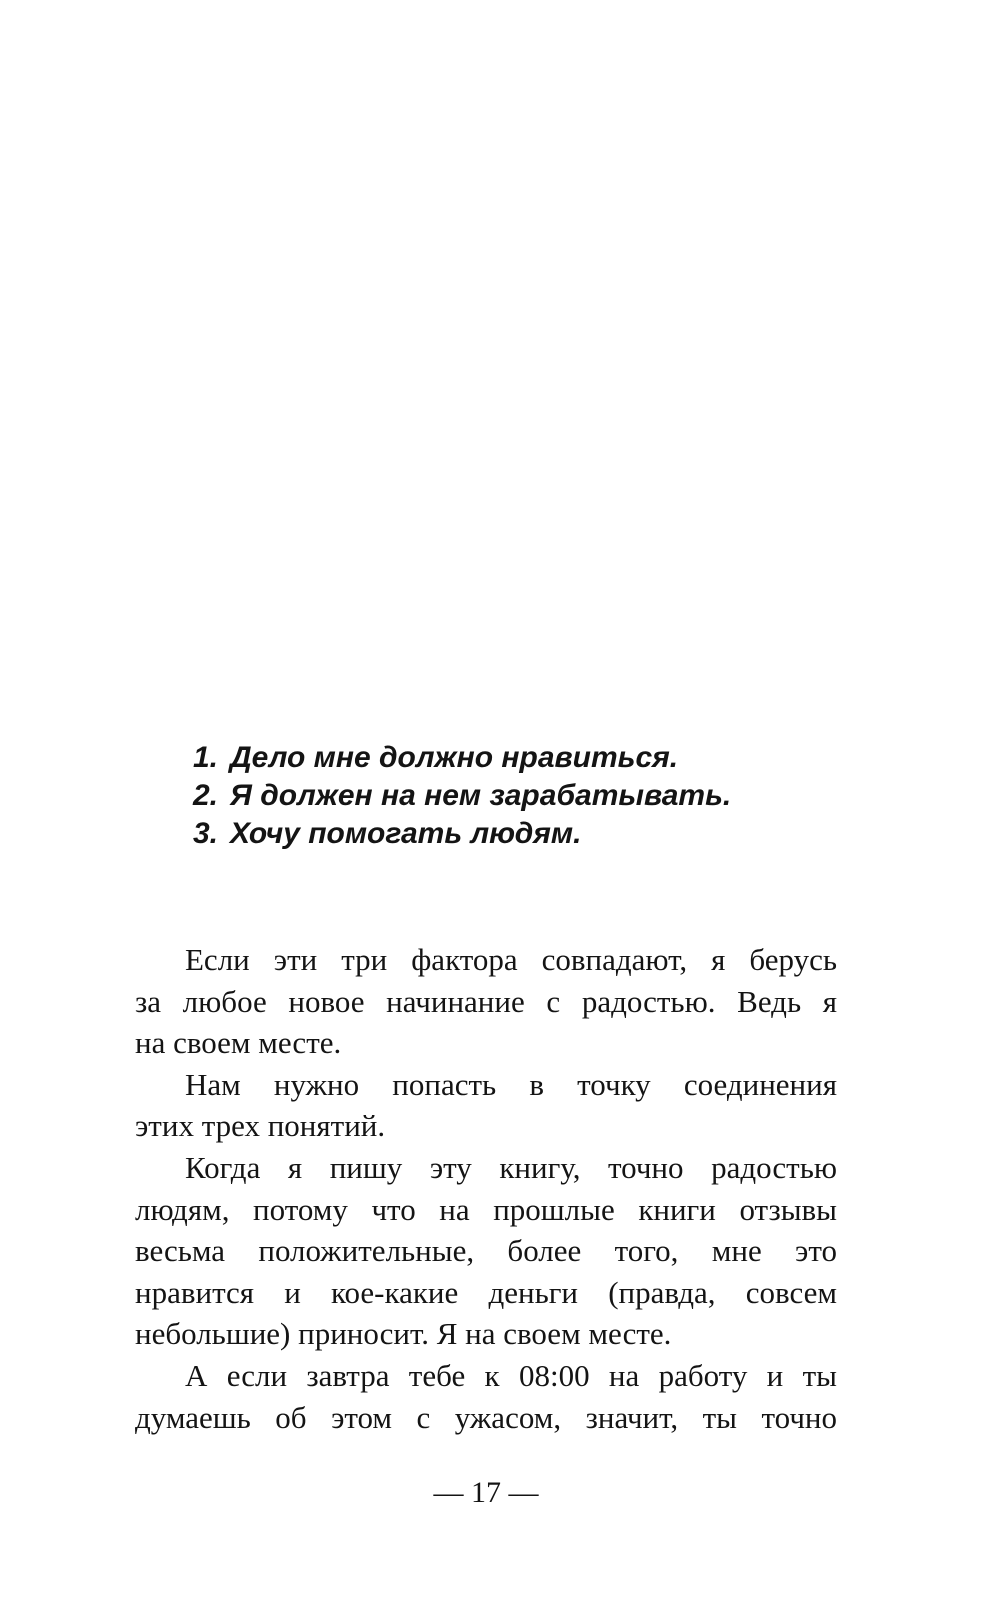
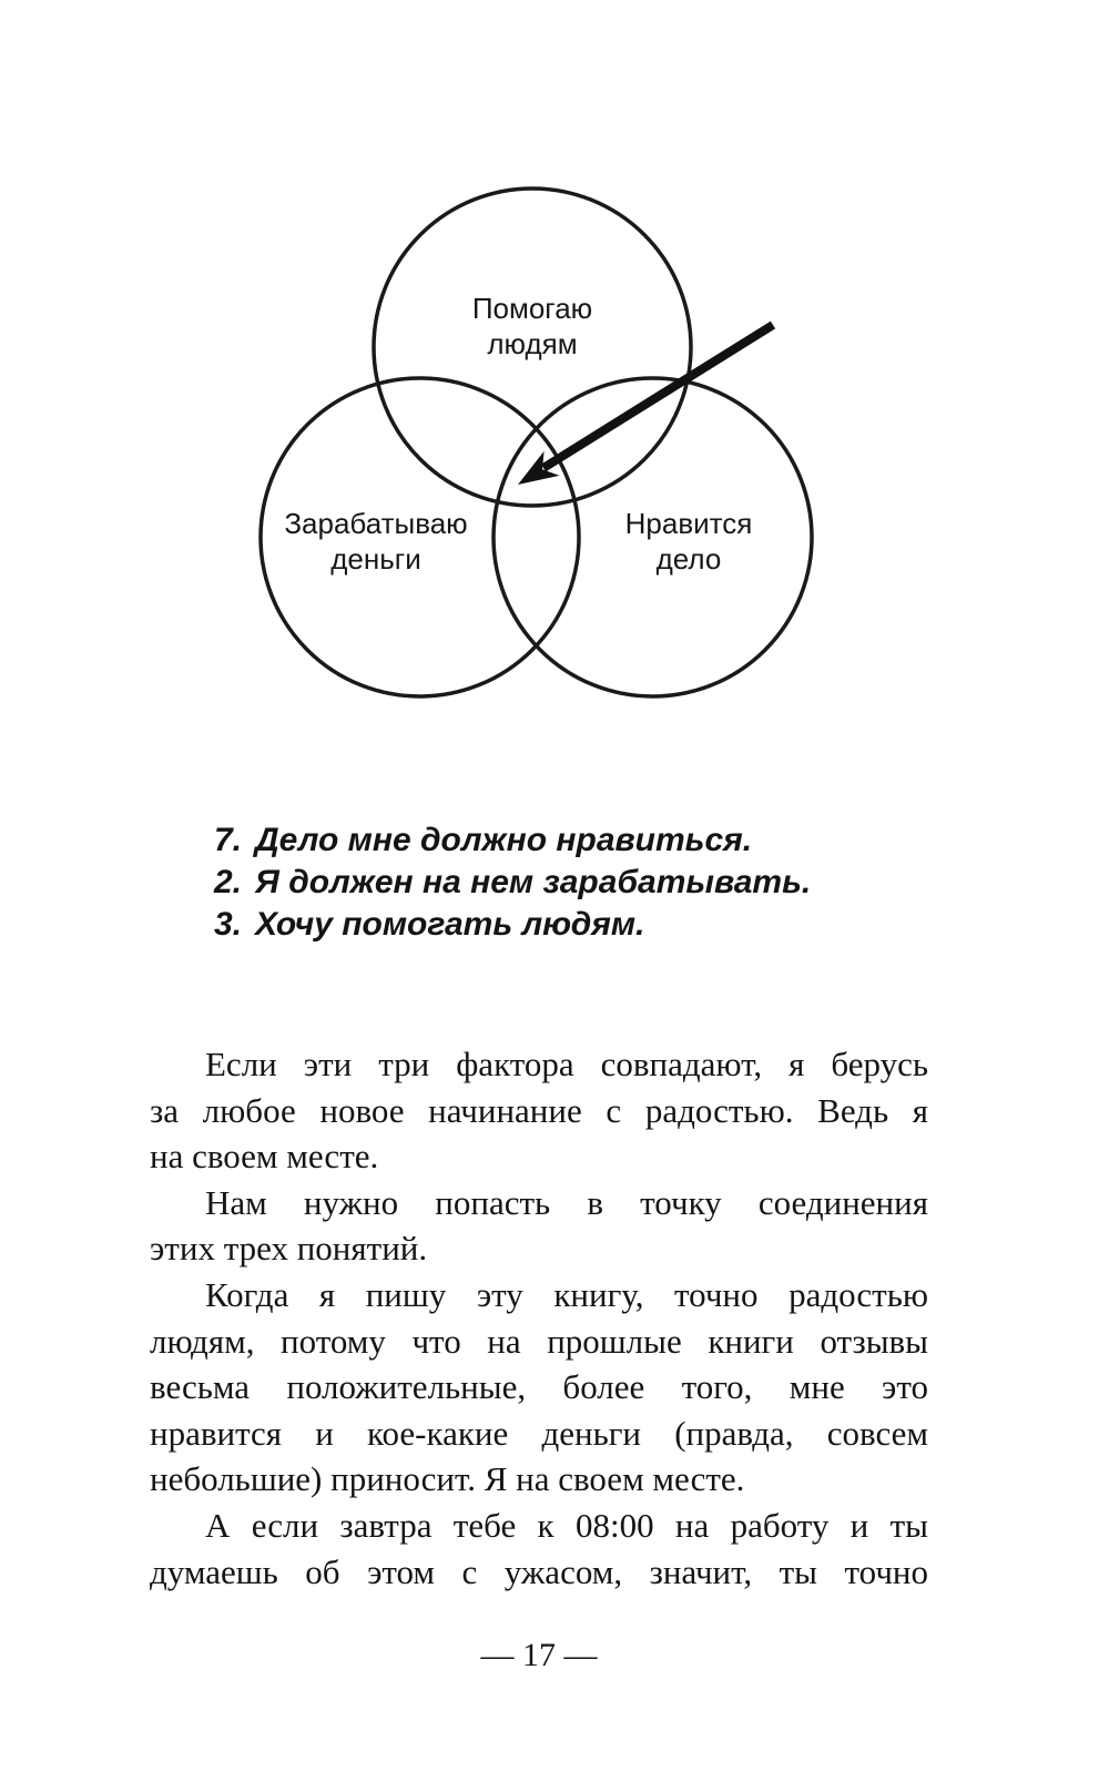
+ Помогаю
+ людям
+ Зарабатываю
+ деньги
+ Нравится
+ дело
- 1.
+ 7.
  Дело мне должно нравиться.
  2.
  Я должен на нем зарабатывать.
  3.
  Хочу помогать людям.
  Если эти три фактора совпадают, я берусь
  за любое новое начинание с радостью. Ведь я
  на своем месте.
  Нам нужно попасть в точку соединения
  этих трех понятий.
  Когда я пишу эту книгу, точно радостью
  людям, потому что на прошлые книги отзывы
  весьма положительные, более того, мне это
  нравится и кое-какие деньги (правда, совсем
  небольшие) приносит. Я на своем месте.
  А если завтра тебе к 08:00 на работу и ты
  думаешь об этом с ужасом, значит, ты точно
  — 17 —
